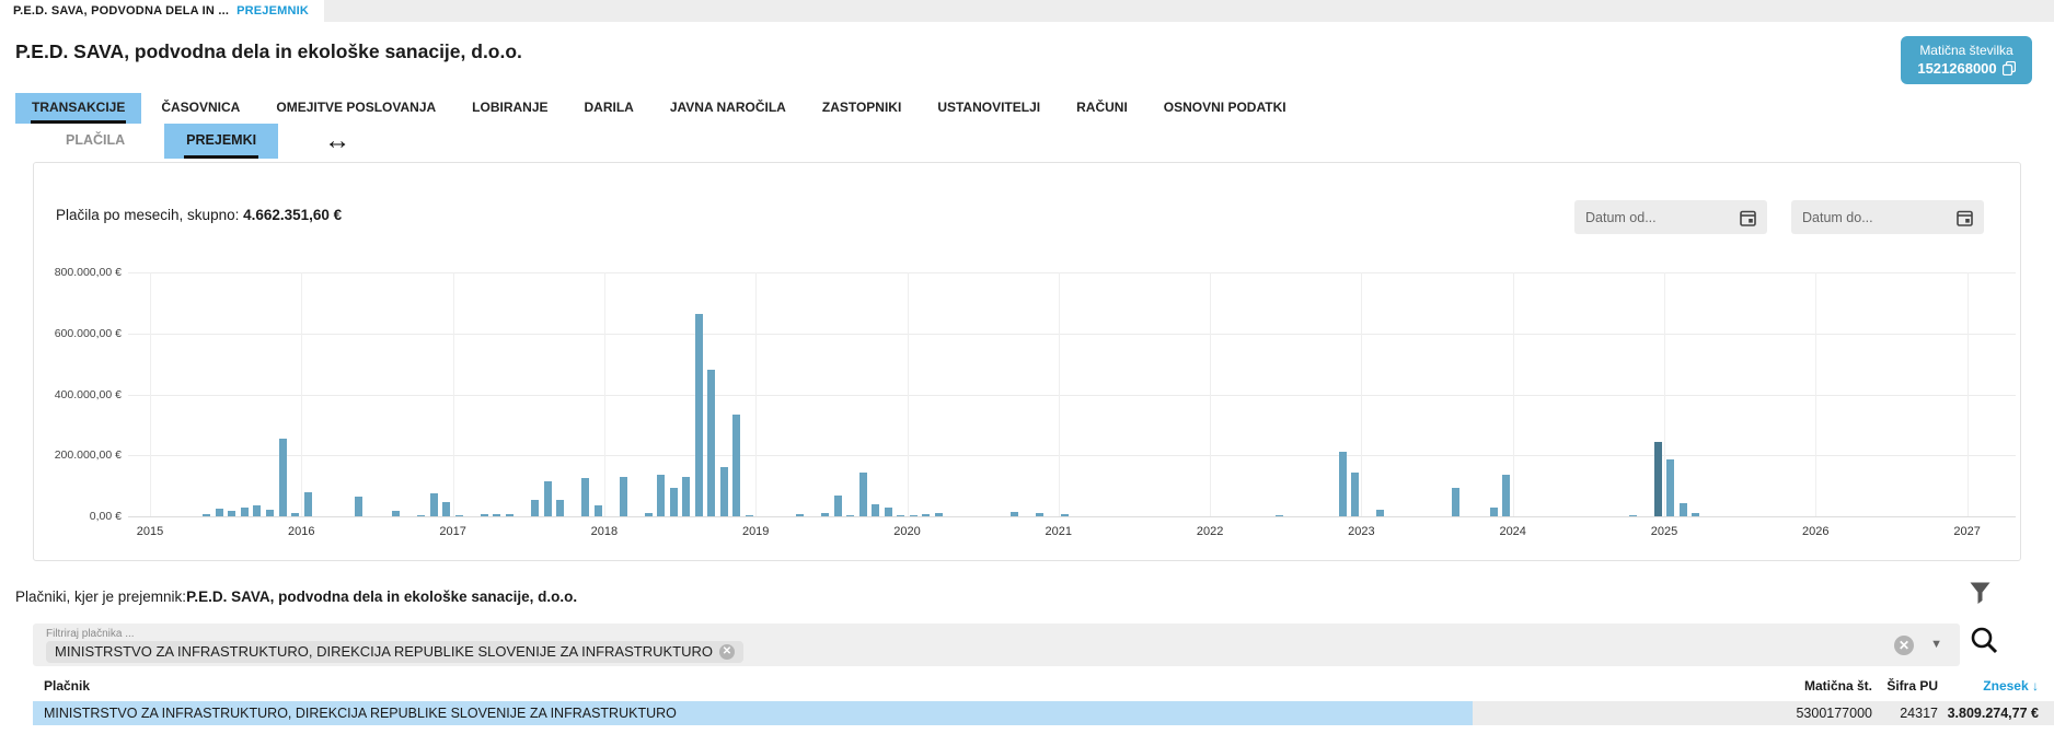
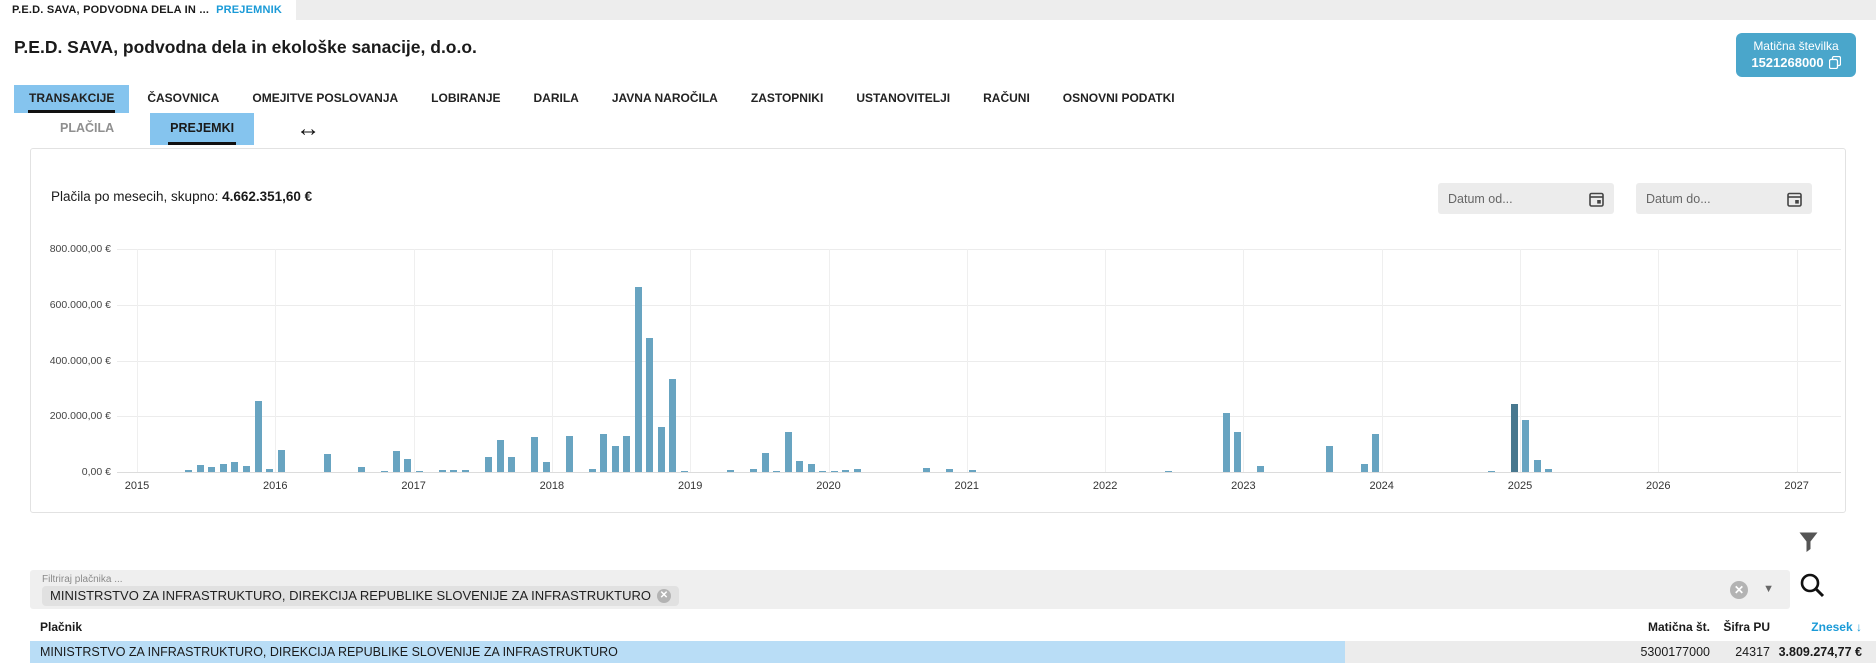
  P.E.D. SAVA, PODVODNA DELA IN ...
  PREJEMNIK
  P.E.D. SAVA, podvodna dela in ekološke sanacije, d.o.o.
  Matična številka
  1521268000
  TRANSAKCIJE
  ČASOVNICA
  OMEJITVE POSLOVANJA
  LOBIRANJE
  DARILA
  JAVNA NAROČILA
  ZASTOPNIKI
  USTANOVITELJI
  RAČUNI
  OSNOVNI PODATKI
  PLAČILA
  PREJEMKI
  ↔
  Plačila po mesecih, skupno: 4.662.351,60 €
  Datum od...
  Datum do...
  0,00 €
  200.000,00 €
  400.000,00 €
  600.000,00 €
  800.000,00 €
  2015
  2016
  2017
  2018
  2019
  2020
  2021
  2022
  2023
  2024
  2025
  2026
  2027
- Plačniki, kjer je prejemnik:P.E.D. SAVA, podvodna dela in ekološke sanacije, d.o.o.
  Filtriraj plačnika ...
  MINISTRSTVO ZA INFRASTRUKTURO, DIREKCIJA REPUBLIKE SLOVENIJE ZA INFRASTRUKTURO
  ✕
  ✕
  ▼
  Plačnik
  Matična št.
  Šifra PU
  Znesek ↓
  MINISTRSTVO ZA INFRASTRUKTURO, DIREKCIJA REPUBLIKE SLOVENIJE ZA INFRASTRUKTURO
  5300177000
  24317
  3.809.274,77 €
